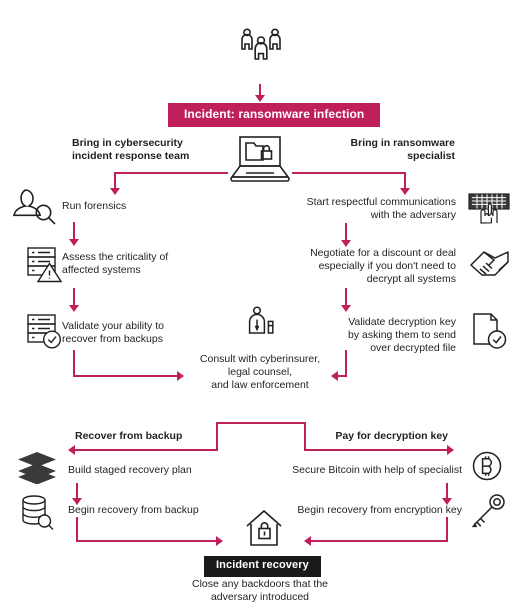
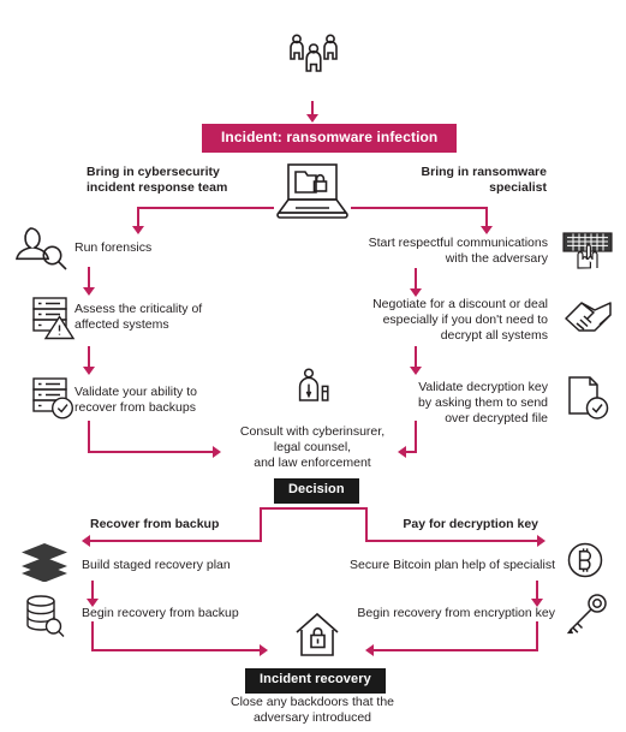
  Incident: ransomware infection
  Bring in cybersecurity
  incident response team
  Run forensics
  Assess the criticality of
  affected systems
  Validate your ability to
  recover from backups
  Bring in ransomware
  specialist
  Start respectful communications
  with the adversary
  Negotiate for a discount or deal
  especially if you don't need to
  decrypt all systems
  Validate decryption key
  by asking them to send
  over decrypted file
  Consult with cyberinsurer,
  legal counsel,
  and law enforcement
+ Decision
  Recover from backup
  Pay for decryption key
  Build staged recovery plan
  Begin recovery from backup
- Secure Bitcoin with help of specialist
+ Secure Bitcoin plan help of specialist
  Begin recovery from encryption key
  Incident recovery
  Close any backdoors that the
  adversary introduced
